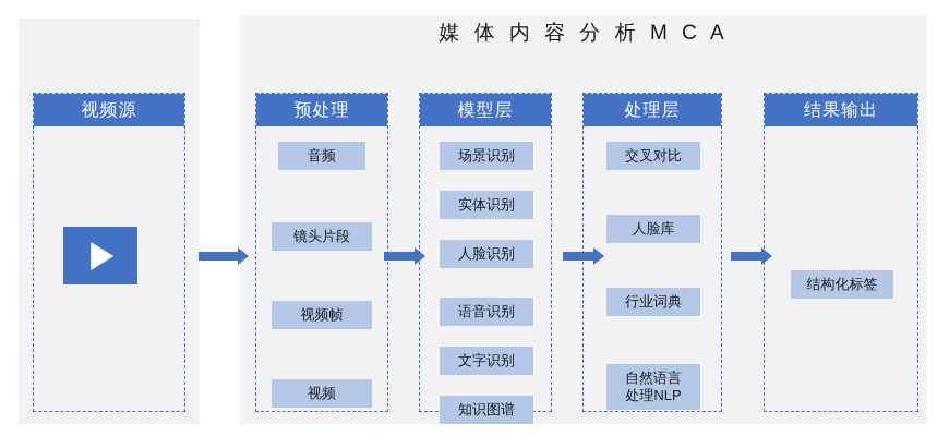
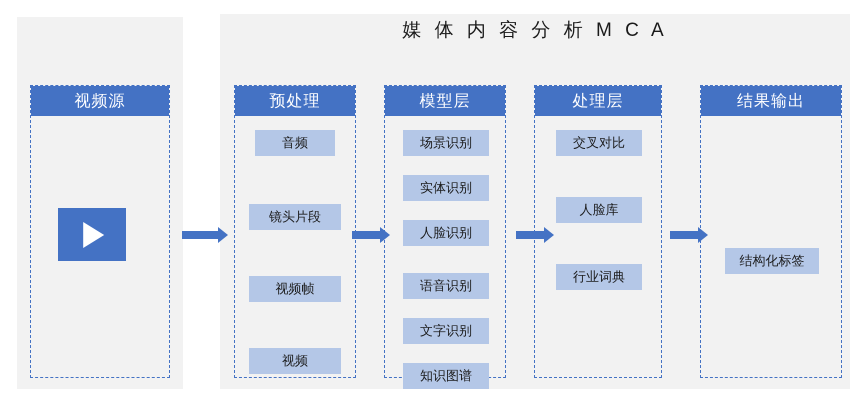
  媒 体 内 容 分 析 M C A
  视频源
  预处理
  音频
  镜头片段
  视频帧
  视频
  模型层
  场景识别
  实体识别
  人脸识别
  语音识别
  文字识别
  知识图谱
  处理层
  交叉对比
  人脸库
  行业词典
- 自然语言
- 处理NLP
  结果输出
  结构化标签
